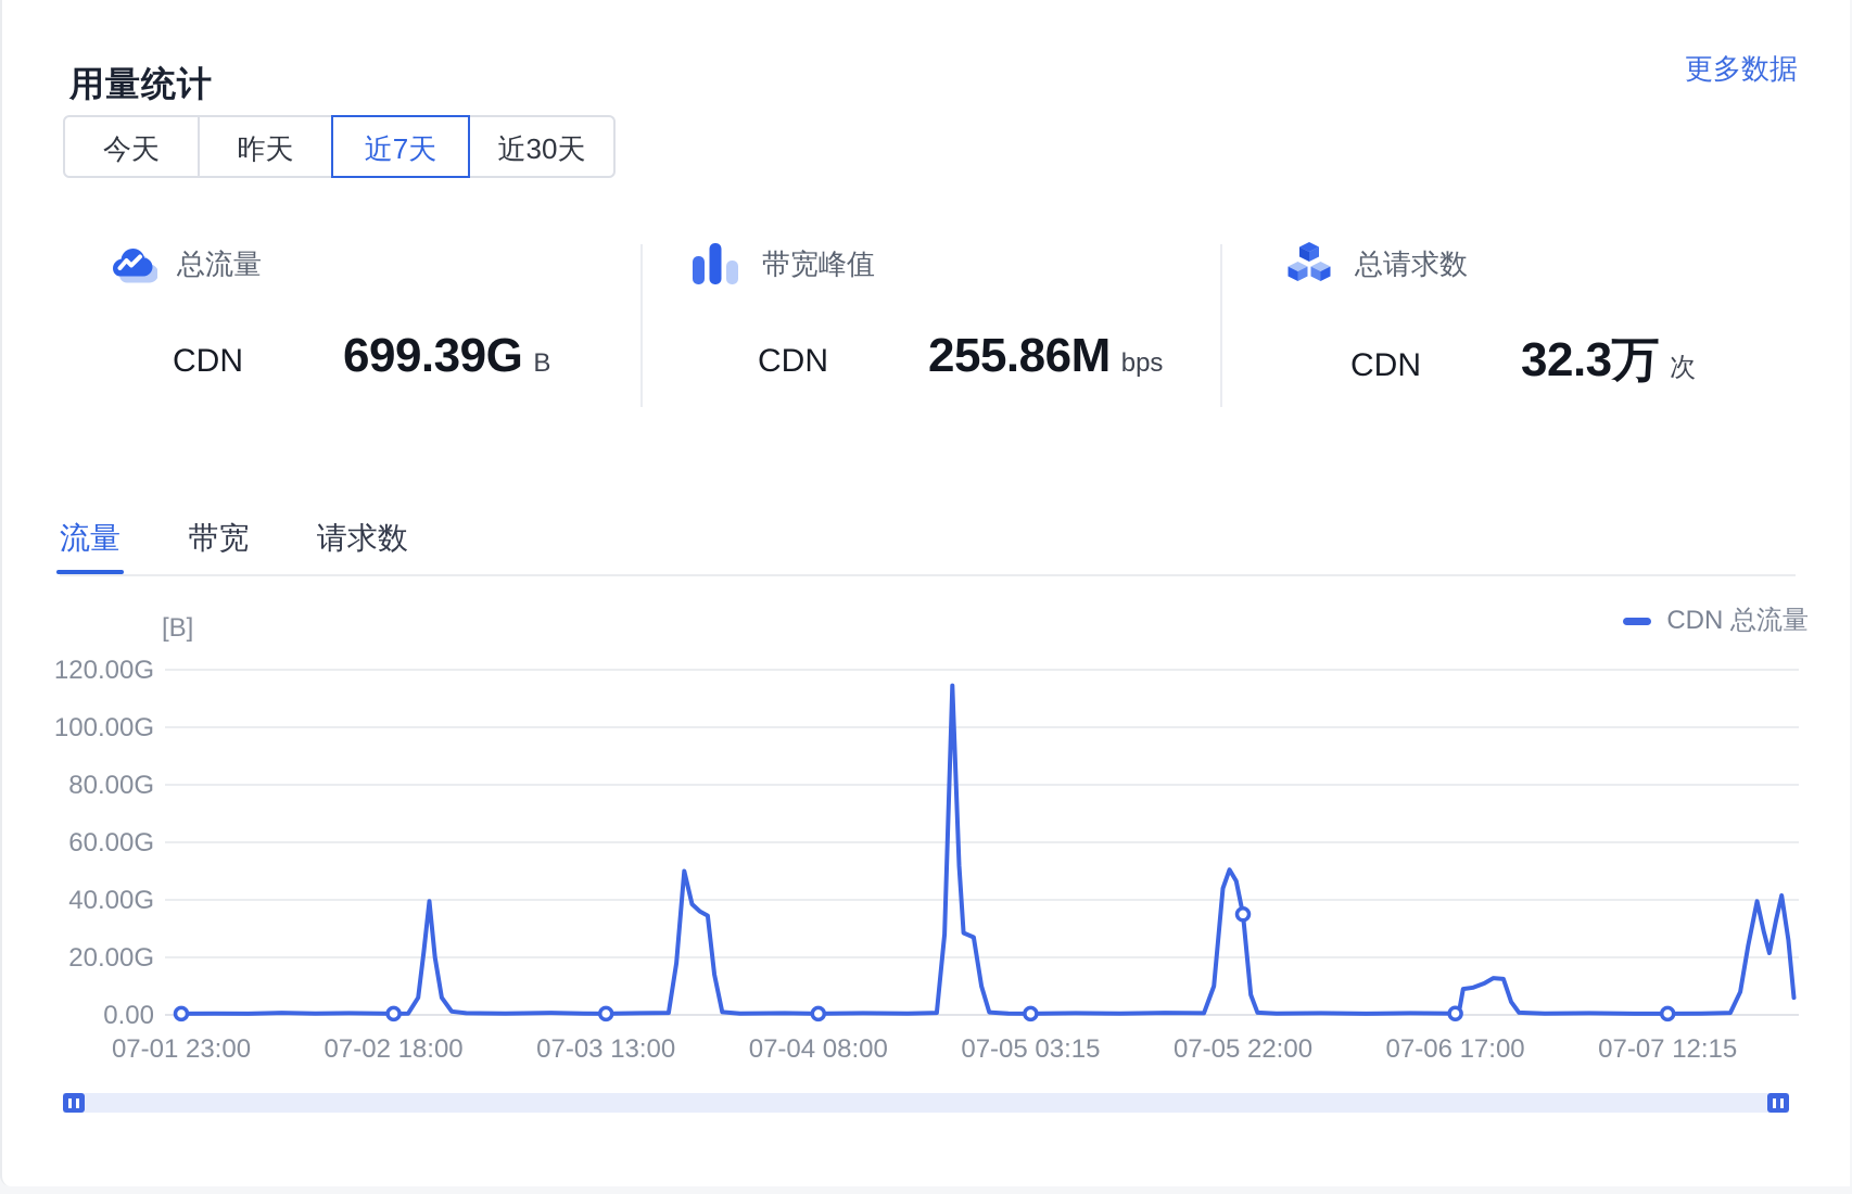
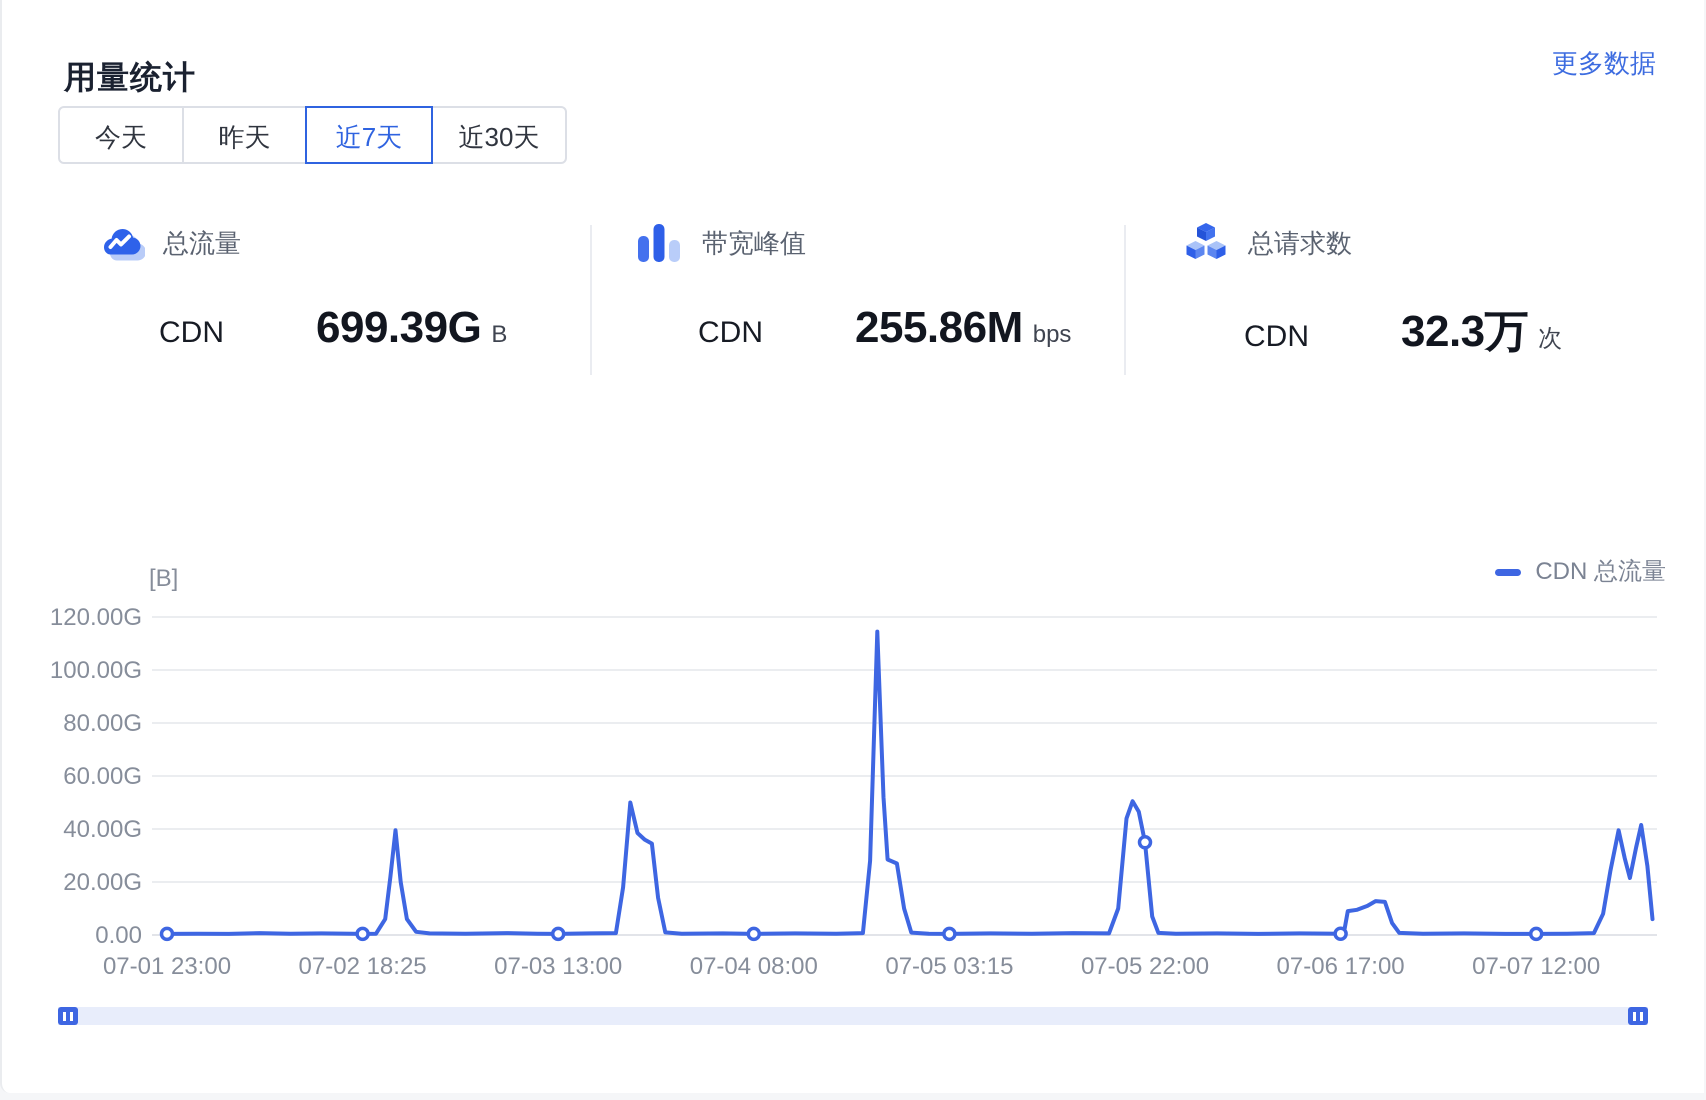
  用量统计
  更多数据
  今天
  昨天
  近7天
  近30天
  总流量
  CDN
  699.39G
  B
  带宽峰值
  CDN
  255.86M
  bps
  总请求数
  CDN
  32.3万
  次
- 流量 带宽 请求数
  CDN 总流量
  120.00G
  100.00G
  80.00G
  60.00G
  40.00G
  20.00G
  0.00
  [B]
  07-01 23:00
- 07-02 18:00
+ 07-02 18:25
  07-03 13:00
  07-04 08:00
  07-05 03:15
  07-05 22:00
  07-06 17:00
- 07-07 12:15
+ 07-07 12:00
